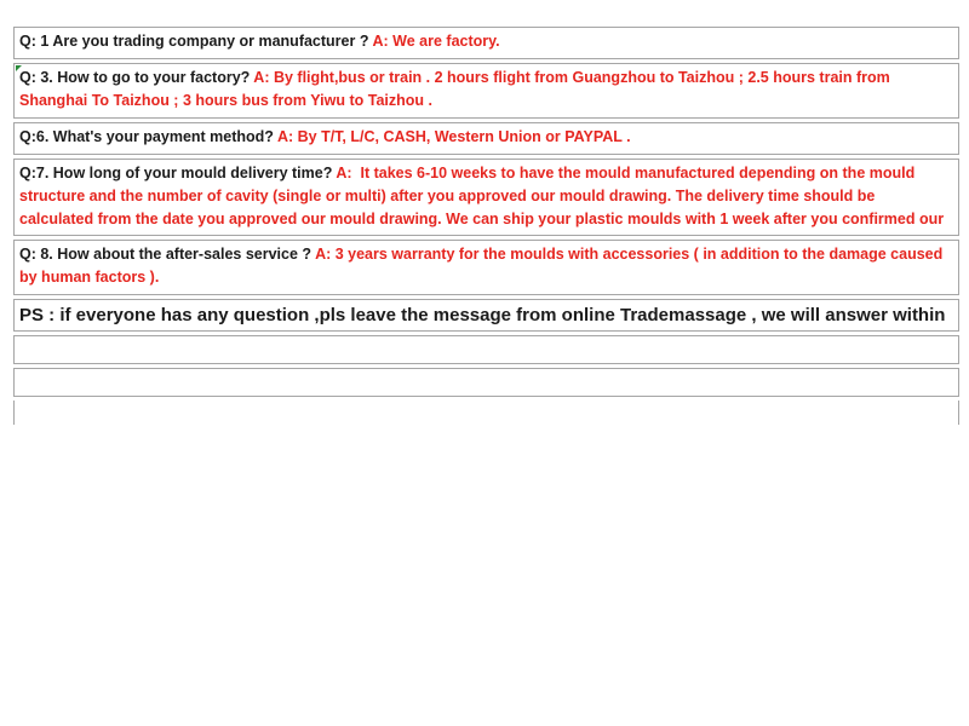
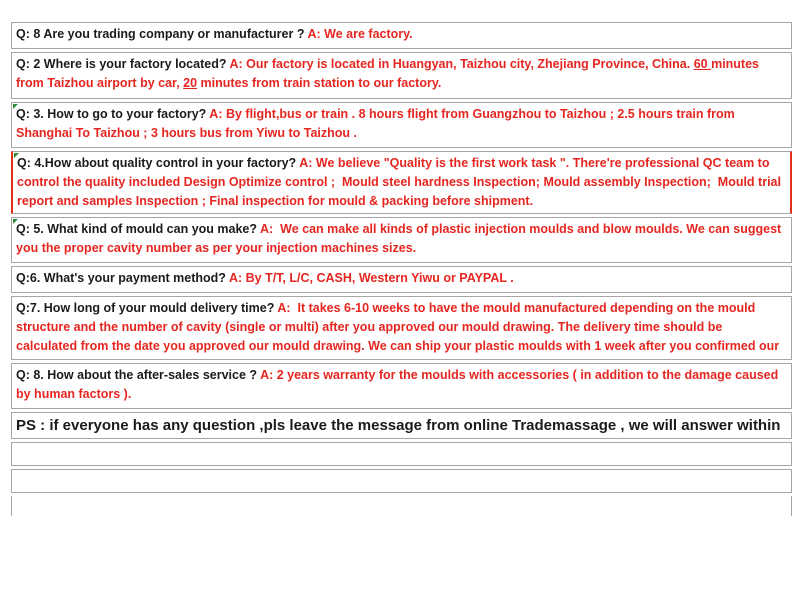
- Q: 1 Are you trading company or manufacturer ? A: We are factory.
+ Q: 8 Are you trading company or manufacturer ? A: We are factory.
+ Q: 2 Where is your factory located? A: Our factory is located in Huangyan, Taizhou city, Zhejiang Province, China. 60 minutes from Taizhou airport by car, 20 minutes from train station to our factory.
- Q: 3. How to go to your factory? A: By flight,bus or train . 2 hours flight from Guangzhou to Taizhou ; 2.5 hours train from Shanghai To Taizhou ; 3 hours bus from Yiwu to Taizhou .
+ Q: 3. How to go to your factory? A: By flight,bus or train . 8 hours flight from Guangzhou to Taizhou ; 2.5 hours train from Shanghai To Taizhou ; 3 hours bus from Yiwu to Taizhou .
+ Q: 4.How about quality control in your factory? A: We believe "Quality is the first work task ". There're professional QC team to control the quality included Design Optimize control ; Mould steel hardness Inspection; Mould assembly Inspection; Mould trial report and samples Inspection ; Final inspection for mould & packing before shipment.
+ Q: 5. What kind of mould can you make? A: We can make all kinds of plastic injection moulds and blow moulds. We can suggest you the proper cavity number as per your injection machines sizes.
- Q:6. What's your payment method? A: By T/T, L/C, CASH, Western Union or PAYPAL .
+ Q:6. What's your payment method? A: By T/T, L/C, CASH, Western Yiwu or PAYPAL .
  Q:7. How long of your mould delivery time? A: It takes 6-10 weeks to have the mould manufactured depending on the mould structure and the number of cavity (single or multi) after you approved our mould drawing. The delivery time should be calculated from the date you approved our mould drawing. We can ship your plastic moulds with 1 week after you confirmed our
- Q: 8. How about the after-sales service ? A: 3 years warranty for the moulds with accessories ( in addition to the damage caused by human factors ).
+ Q: 8. How about the after-sales service ? A: 2 years warranty for the moulds with accessories ( in addition to the damage caused by human factors ).
  PS : if everyone has any question ,pls leave the message from online Trademassage , we will answer within
